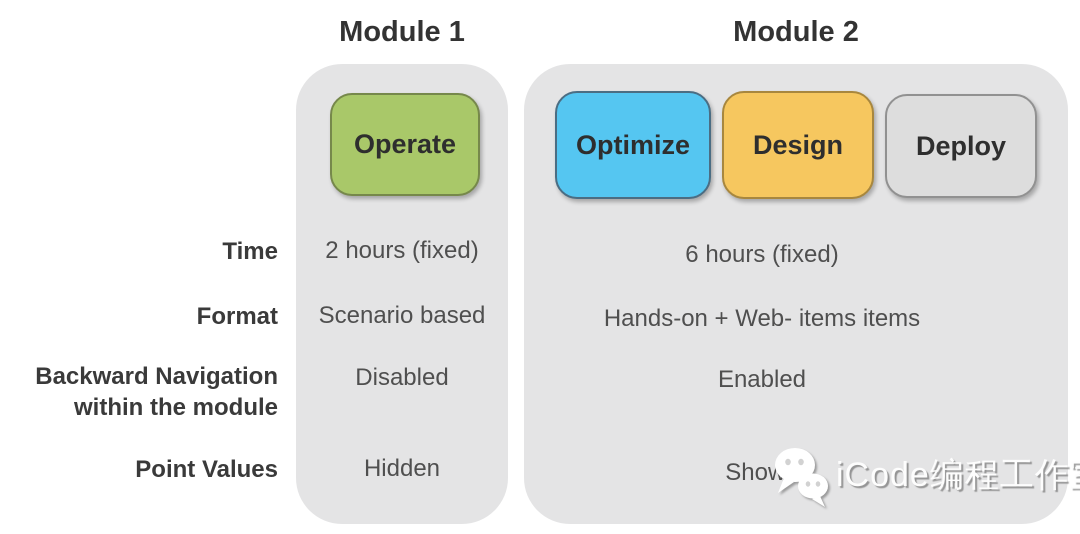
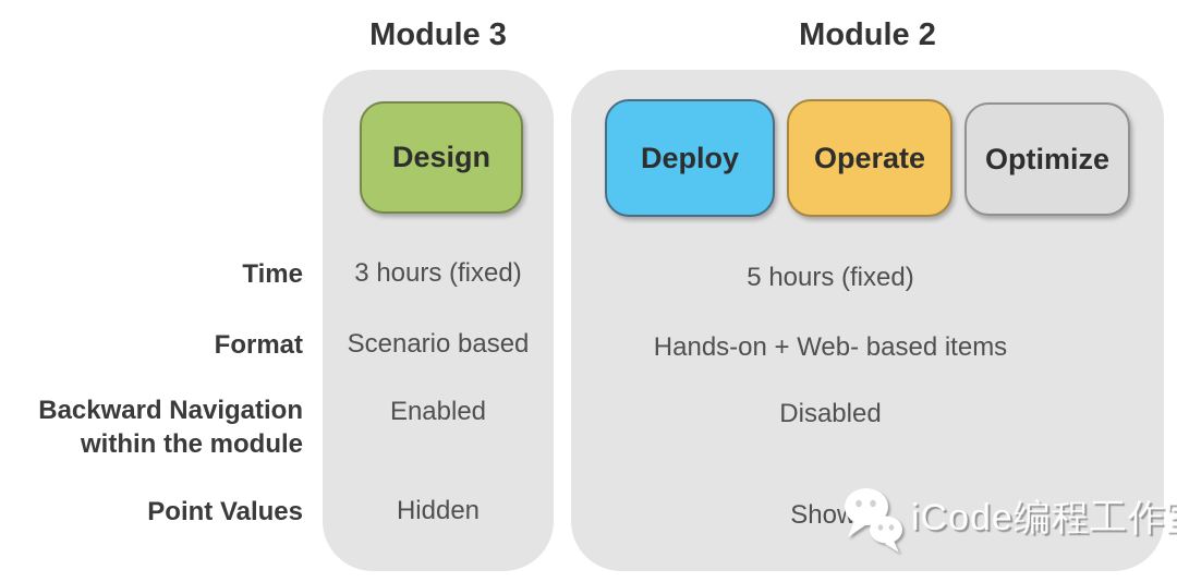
- Module 1
+ Module 3
  Module 2
- Operate
+ Design
- Optimize
+ Deploy
- Design
+ Operate
- Deploy
+ Optimize
  Time
  Format
  Backward Navigation
  within the module
  Point Values
- 2 hours (fixed)
+ 3 hours (fixed)
  Scenario based
- Disabled
+ Enabled
  Hidden
- 6 hours (fixed)
+ 5 hours (fixed)
- Hands-on + Web- items items
+ Hands-on + Web- based items
- Enabled
+ Disabled
  Show
  iCode编程工作
